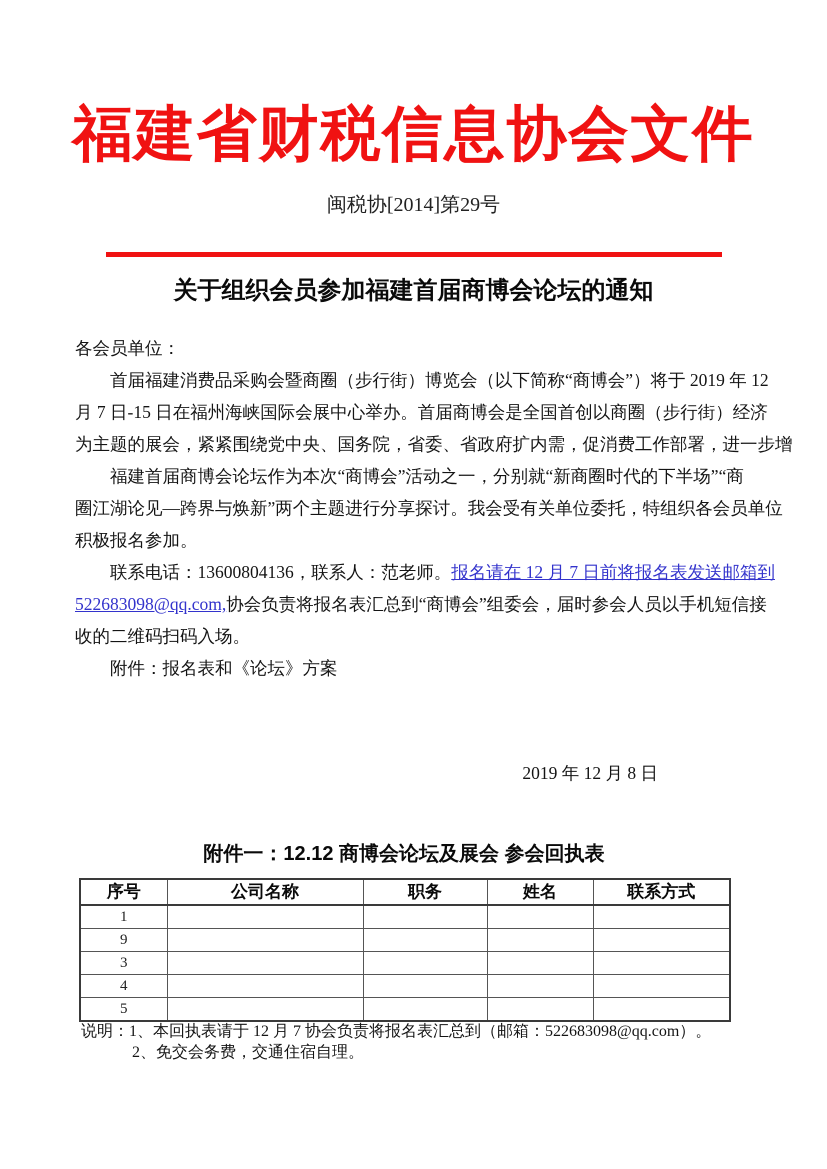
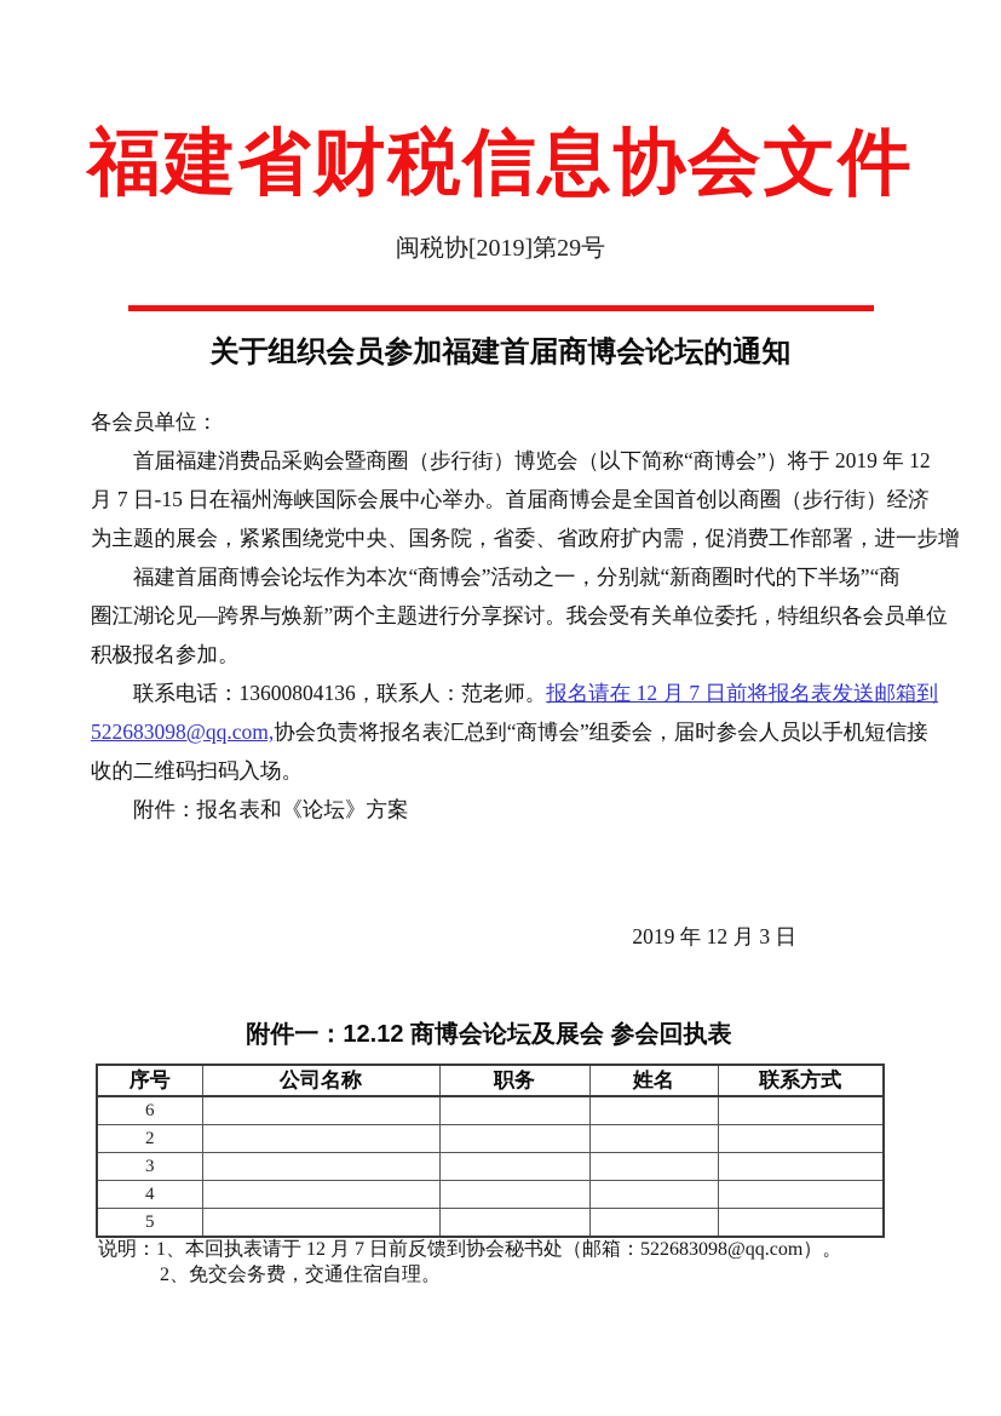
  福建省财税信息协会文件
- 闽税协[2014]第29号
+ 闽税协[2019]第29号
  关于组织会员参加福建首届商博会论坛的通知
  各会员单位：
  首届福建消费品采购会暨商圈（步行街）博览会（以下简称“商博会”）将于 2019 年 12
  月 7 日-15 日在福州海峡国际会展中心举办。首届商博会是全国首创以商圈（步行街）经济
  为主题的展会，紧紧围绕党中央、国务院，省委、省政府扩内需，促消费工作部署，进一步增
  福建首届商博会论坛作为本次“商博会”活动之一，分别就“新商圈时代的下半场”“商
  圈江湖论见—跨界与焕新”两个主题进行分享探讨。我会受有关单位委托，特组织各会员单位
  积极报名参加。
  联系电话：13600804136，联系人：范老师。报名请在 12 月 7 日前将报名表发送邮箱到
  522683098@qq.com,协会负责将报名表汇总到“商博会”组委会，届时参会人员以手机短信接
  收的二维码扫码入场。
  附件：报名表和《论坛》方案
- 2019 年 12 月 8 日
+ 2019 年 12 月 3 日
  附件一：12.12 商博会论坛及展会 参会回执表
  序号	公司名称	职务	姓名	联系方式
- 1
+ 6
- 9
+ 2
  3
  4
  5
- 说明：1、本回执表请于 12 月 7 协会负责将报名表汇总到（邮箱：522683098@qq.com）。
+ 说明：1、本回执表请于 12 月 7 日前反馈到协会秘书处（邮箱：522683098@qq.com）。
  2、免交会务费，交通住宿自理。
